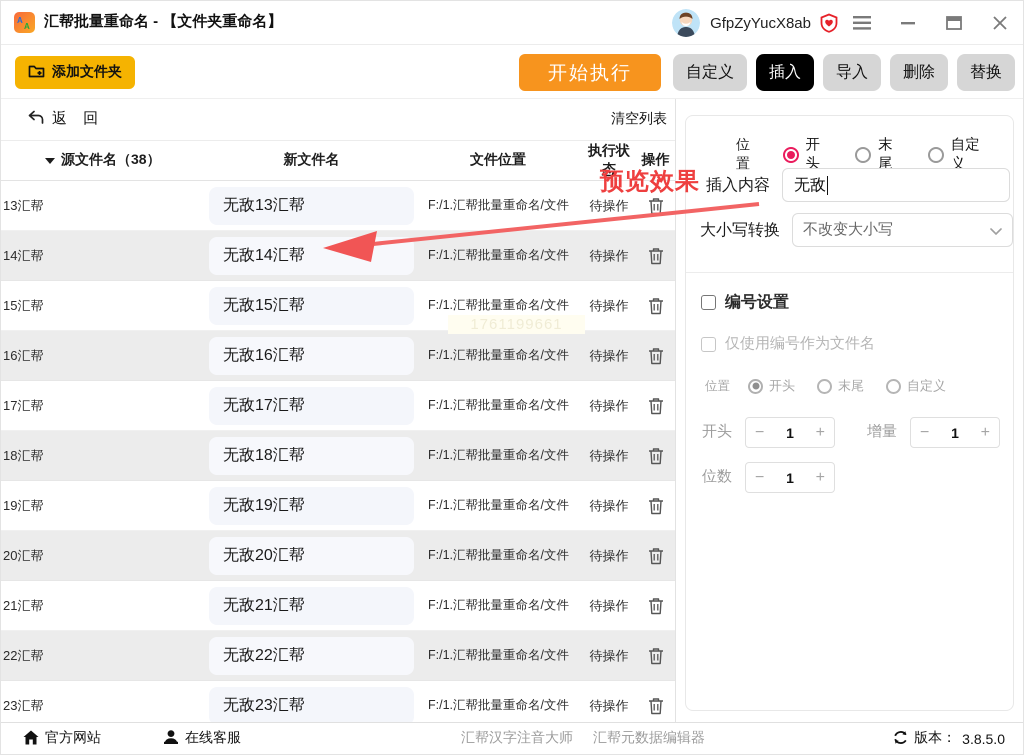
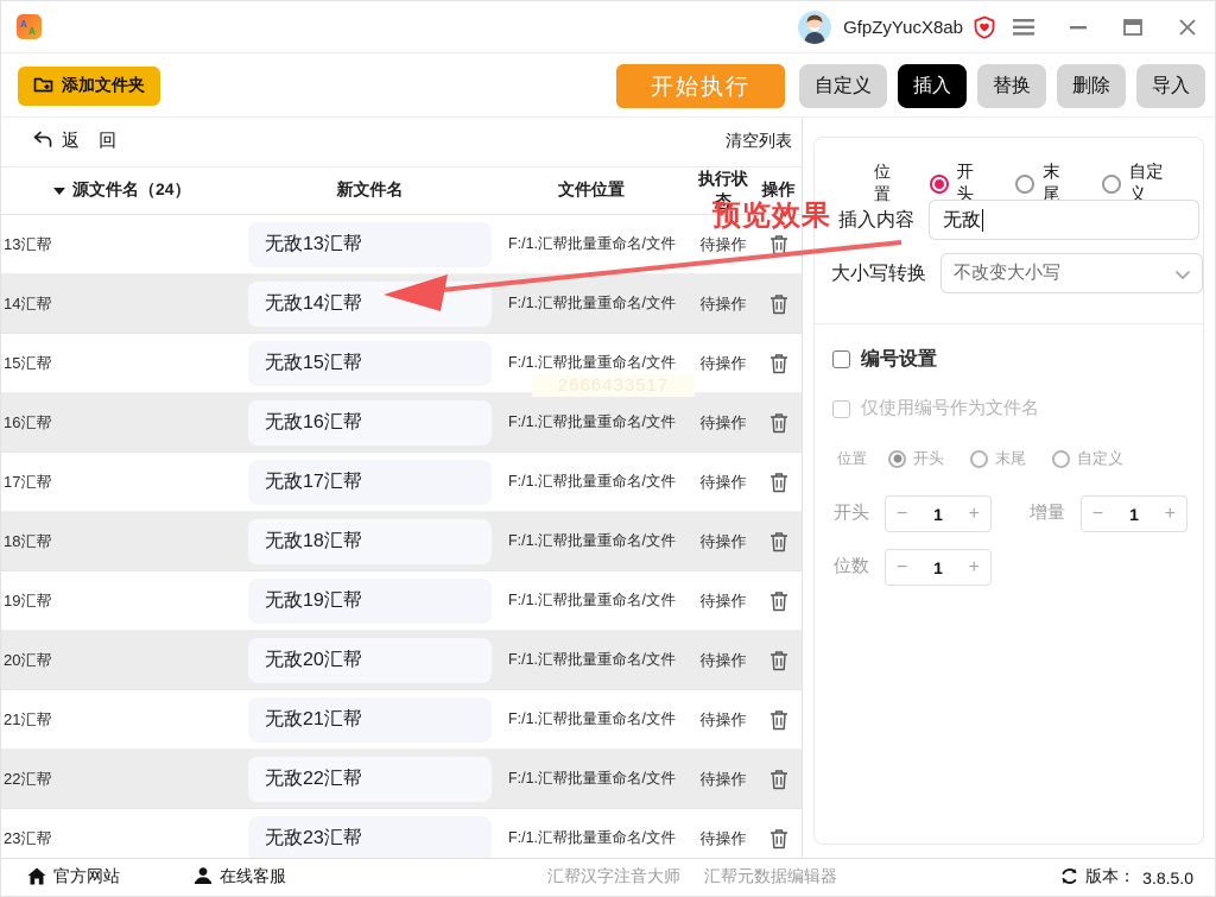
  A
  A
- 汇帮批量重命名 - 【文件夹重命名】
  GfpZyYucX8ab
  添加文件夹
  开始执行
  自定义
  插入
- 导入
+ 替换
  删除
- 替换
+ 导入
  返 回
  清空列表
- 源文件名（38）
+ 源文件名（24）
  新文件名
  文件位置
  执行状态
  操作
  13汇帮
  无敌13汇帮
  F:/1.汇帮批量重命名/文件
  待操作
  14汇帮
  无敌14汇帮
  F:/1.汇帮批量重命名/文件
  待操作
  15汇帮
  无敌15汇帮
  F:/1.汇帮批量重命名/文件
  待操作
  16汇帮
  无敌16汇帮
  F:/1.汇帮批量重命名/文件
  待操作
  17汇帮
  无敌17汇帮
  F:/1.汇帮批量重命名/文件
  待操作
  18汇帮
  无敌18汇帮
  F:/1.汇帮批量重命名/文件
  待操作
  19汇帮
  无敌19汇帮
  F:/1.汇帮批量重命名/文件
  待操作
  20汇帮
  无敌20汇帮
  F:/1.汇帮批量重命名/文件
  待操作
  21汇帮
  无敌21汇帮
  F:/1.汇帮批量重命名/文件
  待操作
  22汇帮
  无敌22汇帮
  F:/1.汇帮批量重命名/文件
  待操作
  23汇帮
  无敌23汇帮
  F:/1.汇帮批量重命名/文件
  待操作
- 1761199661
+ 2666433517
  位置
  开头
  末尾
  自定义
  插入内容
  无敌
  大小写转换
  不改变大小写
  编号设置
  仅使用编号作为文件名
  位置
  开头
  末尾
  自定义
  开头
  −
  1
  +
  增量
  −
  1
  +
  位数
  −
  1
  +
  官方网站
  在线客服
  汇帮汉字注音大师
  汇帮元数据编辑器
  版本：
  3.8.5.0
  预览效果
